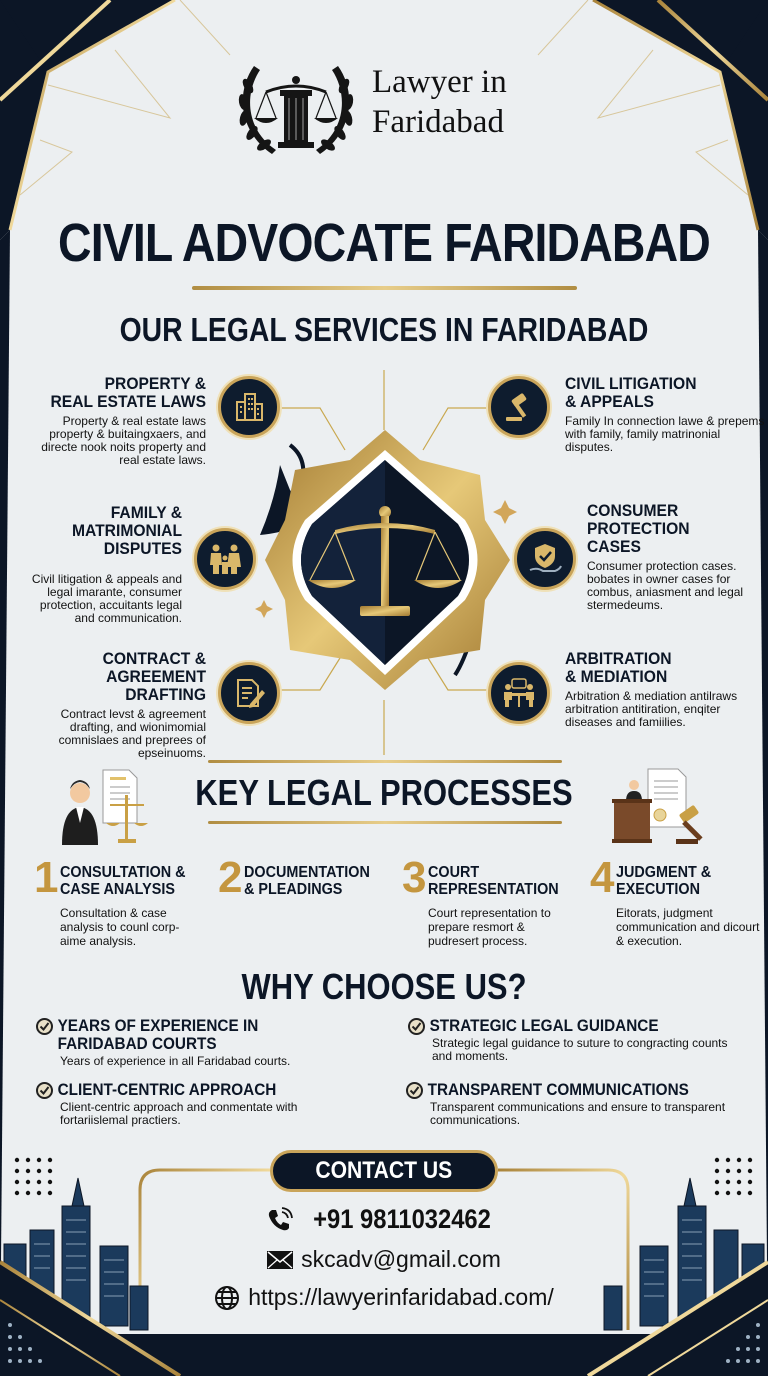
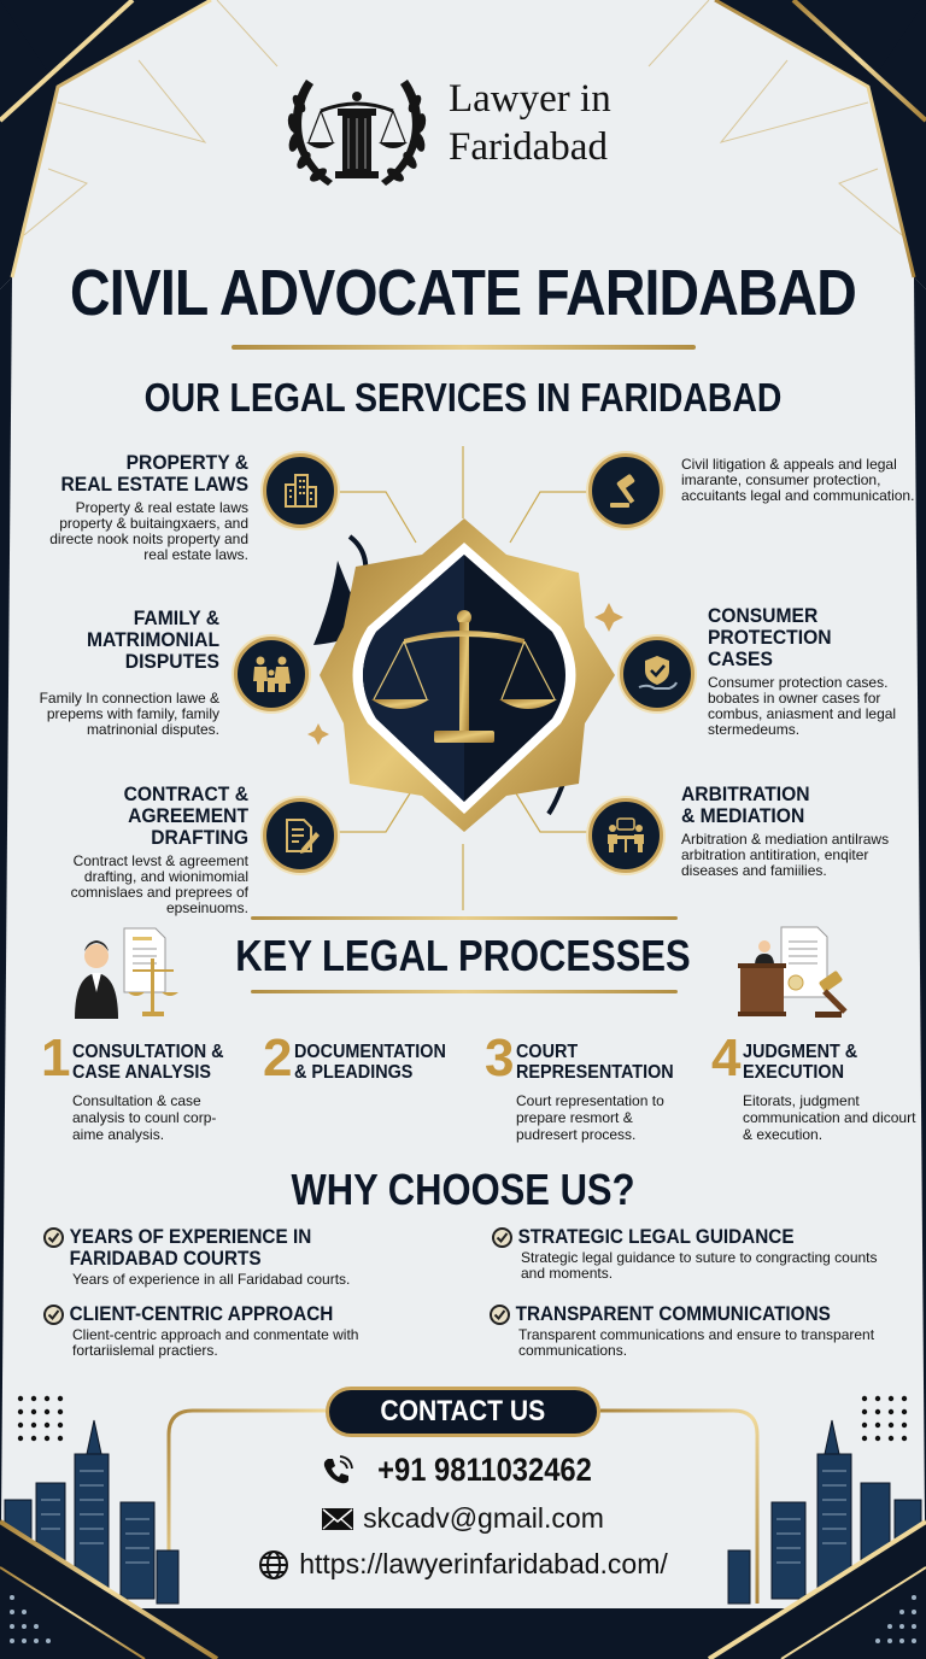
  Lawyer in
  Faridabad
  CIVIL ADVOCATE FARIDABAD
  OUR LEGAL SERVICES IN FARIDABAD
  PROPERTY &
  REAL ESTATE LAWS
  Property & real estate laws property & buitaingxaers, and directe nook noits property and real estate laws.
  FAMILY &
  MATRIMONIAL
  DISPUTES
- Civil litigation & appeals and legal imarante, consumer protection, accuitants legal and communication.
+ Family In connection lawe & prepems with family, family matrinonial disputes.
  CONTRACT &
  AGREEMENT DRAFTING
  Contract levst & agreement drafting, and wionimomial comnislaes and preprees of epseinuoms.
- CIVIL LITIGATION
- & APPEALS
- Family In connection lawe & prepems with family, family matrinonial disputes.
+ Civil litigation & appeals and legal imarante, consumer protection, accuitants legal and communication.
  CONSUMER
  PROTECTION
  CASES
  Consumer protection cases. bobates in owner cases for combus, aniasment and legal stermedeums.
  ARBITRATION
  & MEDIATION
  Arbitration & mediation antilraws arbitration antitiration, enqiter diseases and famiilies.
  KEY LEGAL PROCESSES
  1
  CONSULTATION &
  CASE ANALYSIS
  Consultation & case analysis to counl corp-aime analysis.
  2
  DOCUMENTATION
  & PLEADINGS
  3
  COURT
  REPRESENTATION
  Court representation to prepare resmort & pudresert process.
  4
  JUDGMENT &
  EXECUTION
  Eitorats, judgment communication and dicourt & execution.
  WHY CHOOSE US?
  YEARS OF EXPERIENCE IN FARIDABAD COURTS
  Years of experience in all Faridabad courts.
  STRATEGIC LEGAL GUIDANCE
  Strategic legal guidance to suture to congracting counts and moments.
  CLIENT-CENTRIC APPROACH
  Client-centric approach and conmentate with fortariislemal practiers.
  TRANSPARENT COMMUNICATIONS
  Transparent communications and ensure to transparent communications.
  CONTACT US
  +91 9811032462
  skcadv@gmail.com
  https://lawyerinfaridabad.com/
